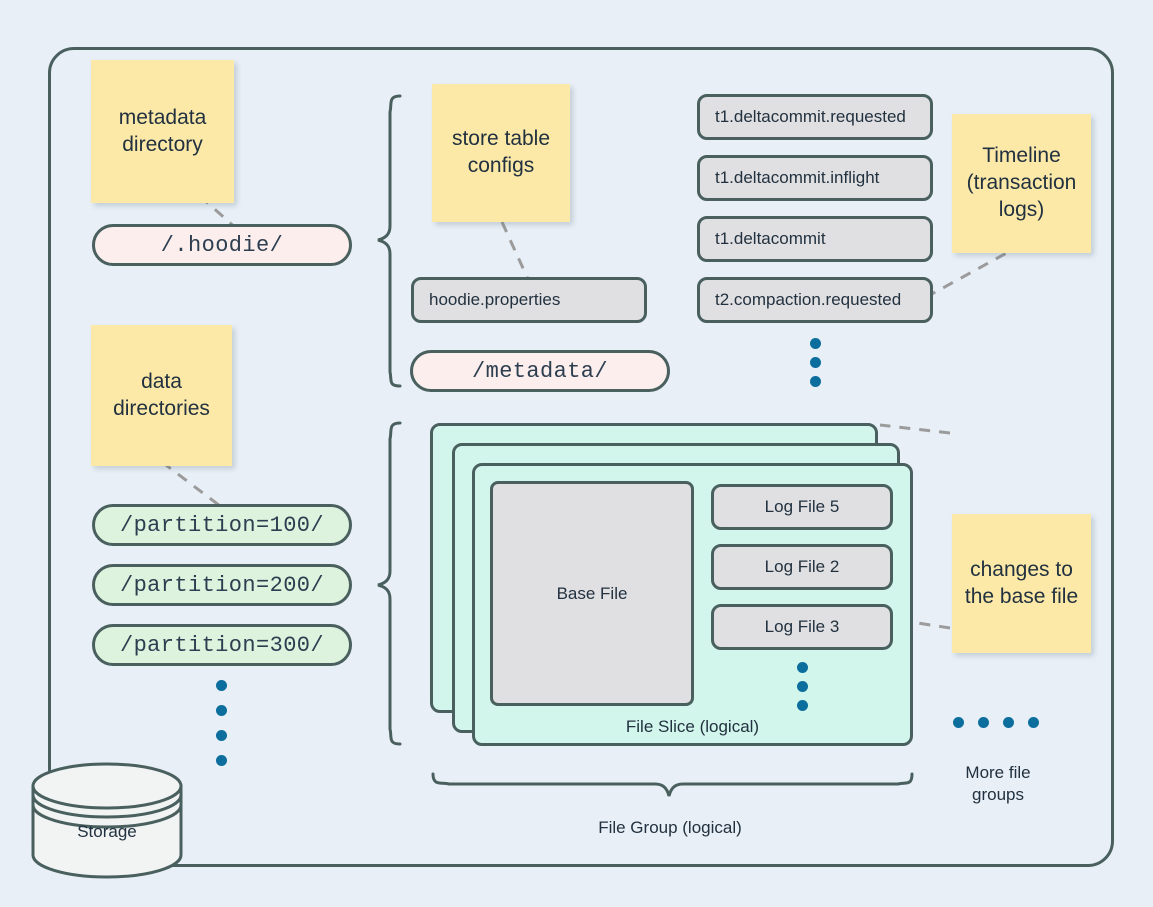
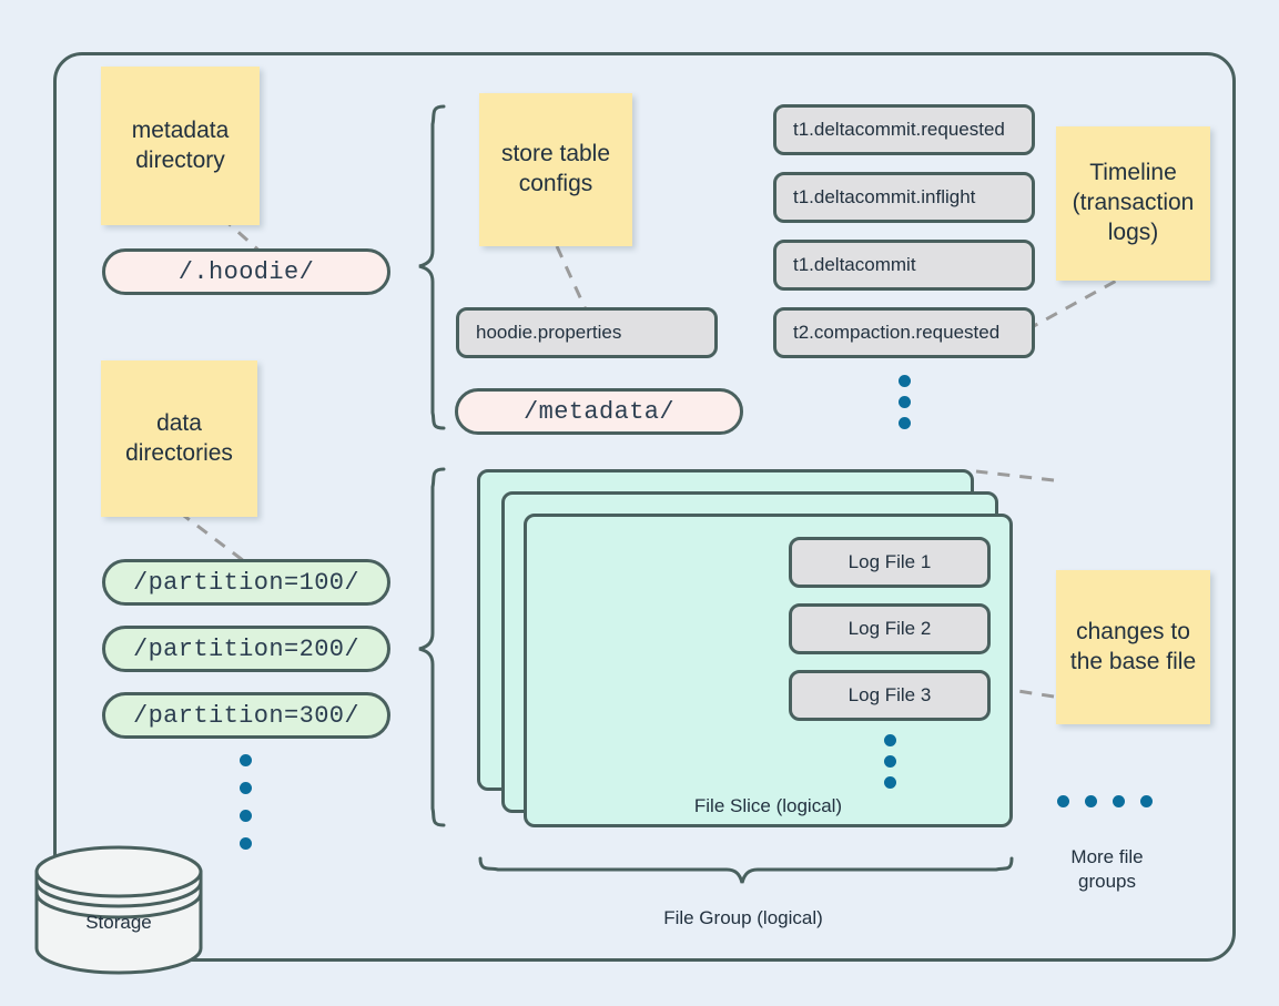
  metadata
  directory
  store table
  configs
  Timeline
  (transaction
  logs)
  data
  directories
  changes to
  the base file
  /.hoodie/
  /metadata/
  /partition=100/
  /partition=200/
  /partition=300/
  hoodie.properties
  t1.deltacommit.requested
  t1.deltacommit.inflight
  t1.deltacommit
  t2.compaction.requested
  File Slice (logical)
- Base File
- Log File 5
+ Log File 1
  Log File 2
  Log File 3
  File Group (logical)
  More file
  groups
  Storage
